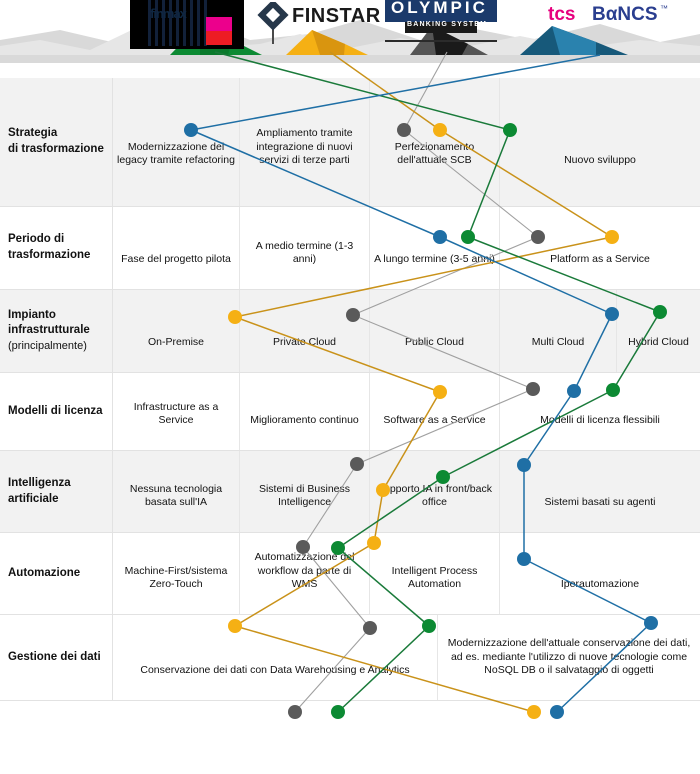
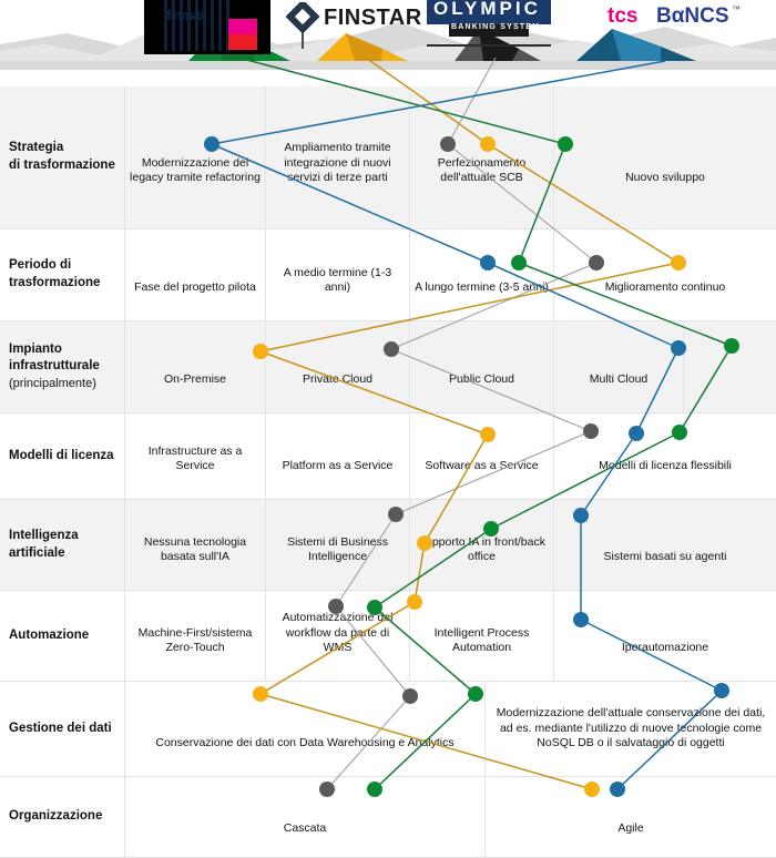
  finmax
  FINSTAR
  OLYMPIC
  tcs
  BαNCS
  ™
  Strategia
  di trasformazione
  Modernizzazione del legacy tramite refactoring
  Ampliamento tramite integrazione di nuovi ervizi di terze parti
  Perfezionameno dell'attuale SCB
  Nuovo sviluppo
  Periodo di
  trasformazione
  Fase del progetto pilota
  A medio termine (1-3 anni)
  A lungo termine (3-5 an)
- Platform as a Service
+ Miglioramento continuo
  Impianto
  infrastrutturale
  (principalmente)
  On-Premise
  Privat Cloud
  Pulic Cloud
  Multi Cloud
- Hybrid Cloud
  Modelli di licenza
  Infrastructure as a Service
- Miglioramento continuo
+ Platform as a Service
  Software as a Srvice
  Modelli di licenza flessibili
  Intelligenza artificiale
  Nessuna tecnologia basata sull'IA
  Sistemi di Business Intelligence
  pporto IA in front/back office
  Sistemi basati su agenti
  Automazione
  Machine-First/sistema Zero-Touch
  Automatizzazione dl workflow da parte di WS
  Intelligent Process Automation
  Iperautomazione
  Gestione dei dati
  Conservazione dei dati con Data Warehousing e Anatics
  Modernizzazione dell'attuale conservazione dei dati, ad es. mediante l'utilizzo di nuove tcnologie come NoSQL DB o il salvataggo di oggetti
+ Organizzazione
+ Cascata
+ Agile
